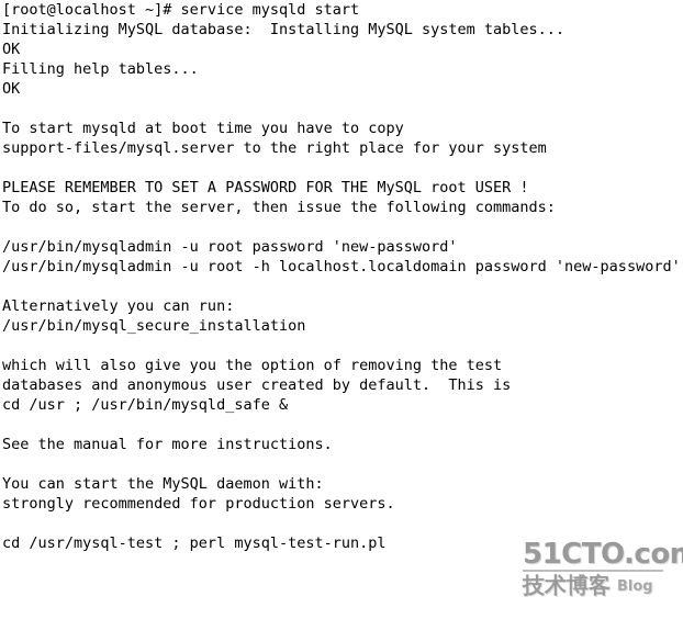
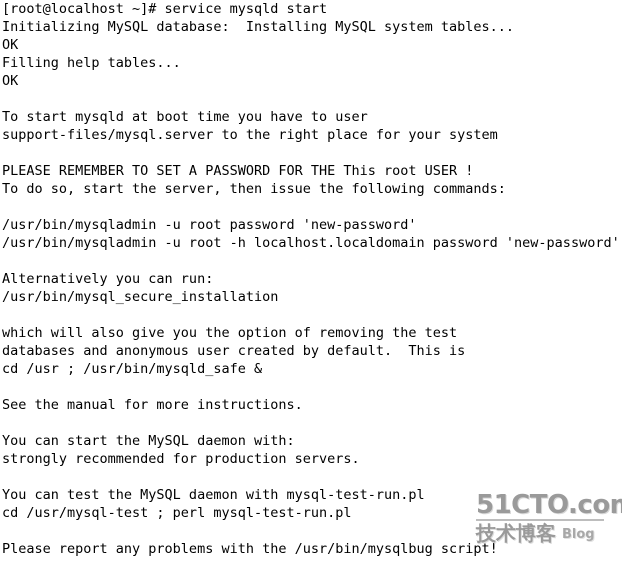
  [root@localhost ~]# service mysqld start
  Initializing MySQL database: Installing MySQL system tables...
  OK
  Filling help tables...
  OK
- To start mysqld at boot time you have to copy
+ To start mysqld at boot time you have to user
  support-files/mysql.server to the right place for your system
- PLEASE REMEMBER TO SET A PASSWORD FOR THE MySQL root USER !
+ PLEASE REMEMBER TO SET A PASSWORD FOR THE This root USER !
  To do so, start the server, then issue the following commands:
  /usr/bin/mysqladmin -u root password 'new-password'
  /usr/bin/mysqladmin -u root -h localhost.localdomain password 'new-password'
  Alternatively you can run:
  /usr/bin/mysql_secure_installation
  which will also give you the option of removing the test
  databases and anonymous user created by default. This is
  cd /usr ; /usr/bin/mysqld_safe &
  See the manual for more instructions.
  You can start the MySQL daemon with:
  strongly recommended for production servers.
+ You can test the MySQL daemon with mysql-test-run.pl
  cd /usr/mysql-test ; perl mysql-test-run.pl
+ Please report any problems with the /usr/bin/mysqlbug script!
  51CTO.co
  技术博客
  Blog
